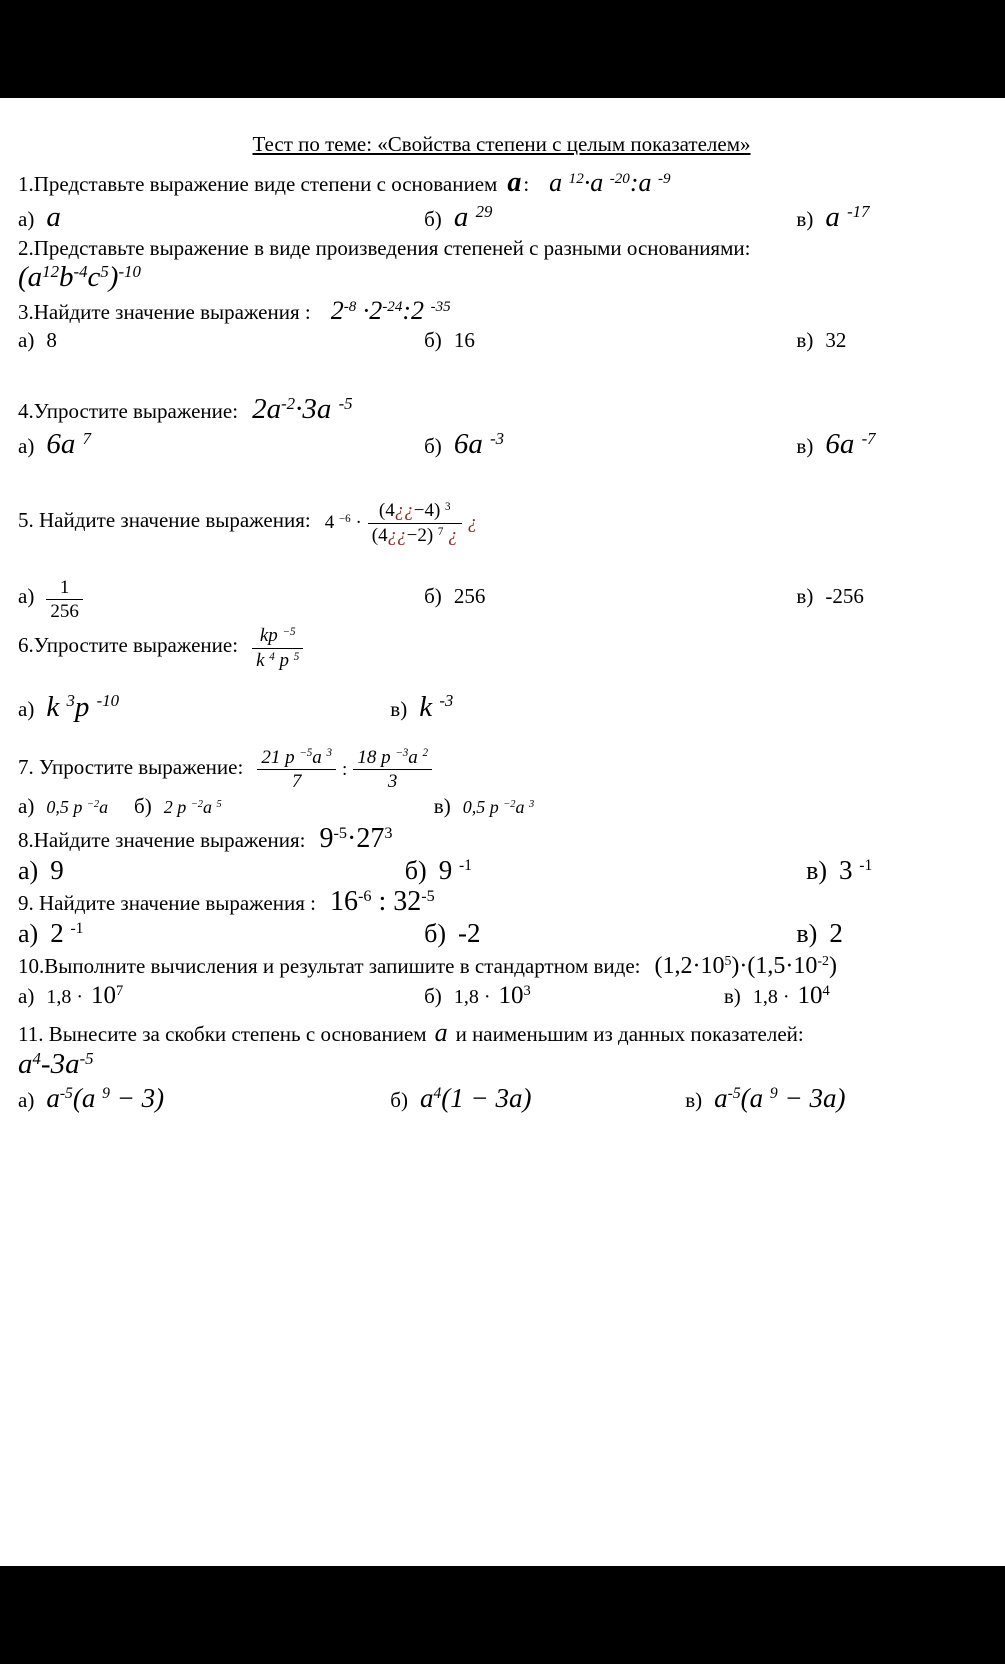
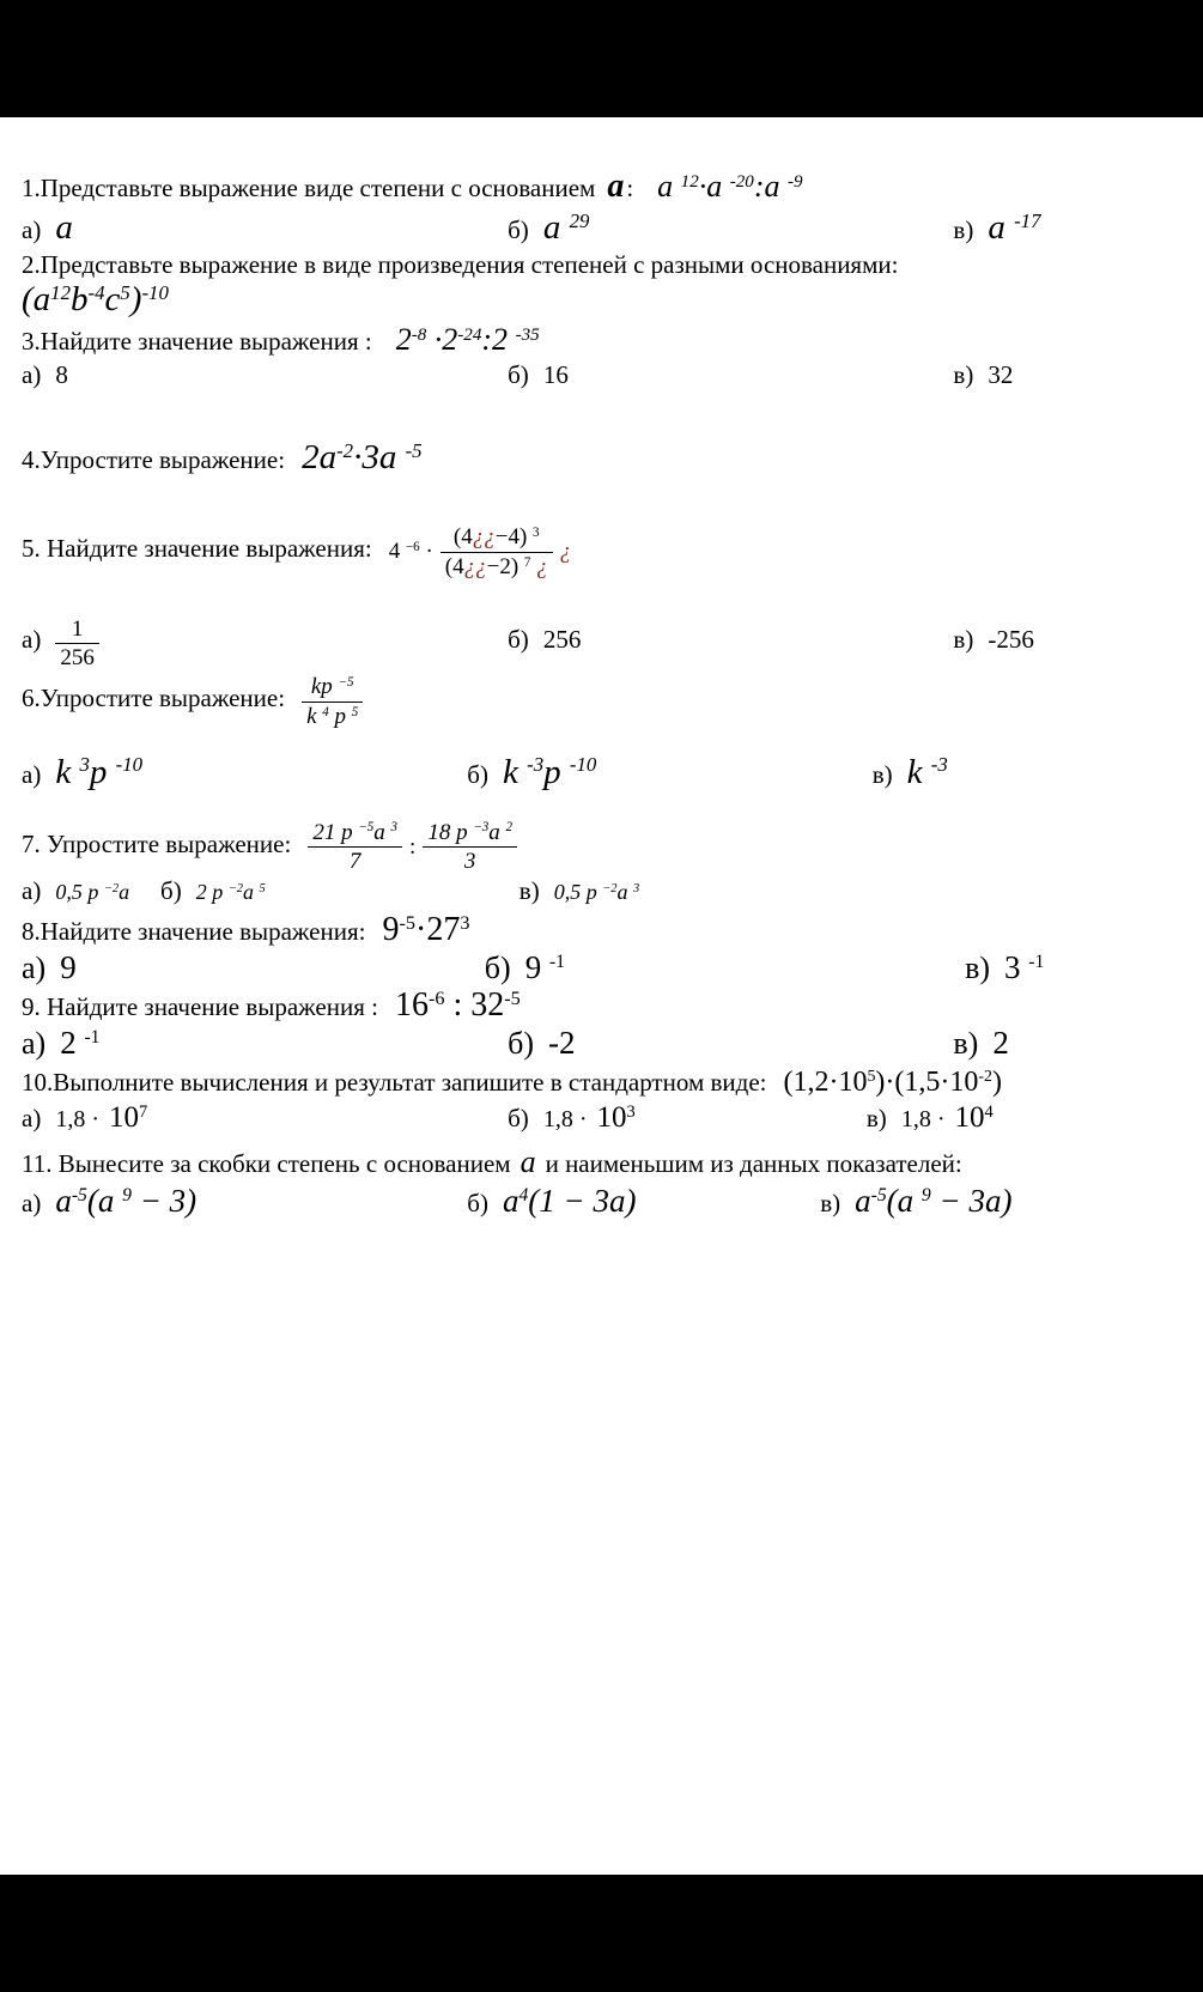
- Тест по теме: «Свойства степени с целым показателем»
  1.Представьте выражение виде степени с основанием a: a 12·a -20:a -9
  а) a
  б) a 29
  в) a -17
  2.Представьте выражение в виде произведения степеней с разными основаниями:
  (a12b-4c5)-10
  3.Найдите значение выражения : 2-8 ·2-24:2 -35
  а) 8
  б) 16
  в) 32
  4.Упростите выражение: 2a-2·3a -5
- а) 6a 7
- б) 6a -3
- в) 6a -7
  5. Найдите значение выражения:
  4 −6 ·
  (4¿¿−4) 3
  (4¿¿−2) 7 ¿
  ¿
  а)
  1
  256
  б) 256
  в) -256
  6.Упростите выражение:
  kp −5
  k 4 p 5
  а) k 3p -10
+ б) k -3p -10
  в) k -3
  7. Упростите выражение:
  21 p −5a 3
  7
  :
  18 p −3a 2
  3
  а) 0,5 p −2a
  б) 2 p −2a 5
  в) 0,5 p −2a 3
  8.Найдите значение выражения: 9-5·273
  а) 9
  б) 9 -1
  в) 3 -1
  9. Найдите значение выражения : 16-6 : 32-5
  а) 2 -1
  б) -2
  в) 2
  10.Выполните вычисления и результат запишите в стандартном виде: (1,2·105)·(1,5·10-2)
  а) 1,8 · 107
  б) 1,8 · 103
  в) 1,8 · 104
  11. Вынесите за скобки степень с основанием a и наименьшим из данных показателей:
- a4-3a-5
  а) a-5(a 9 − 3)
  б) a4(1 − 3a)
  в) a-5(a 9 − 3a)
